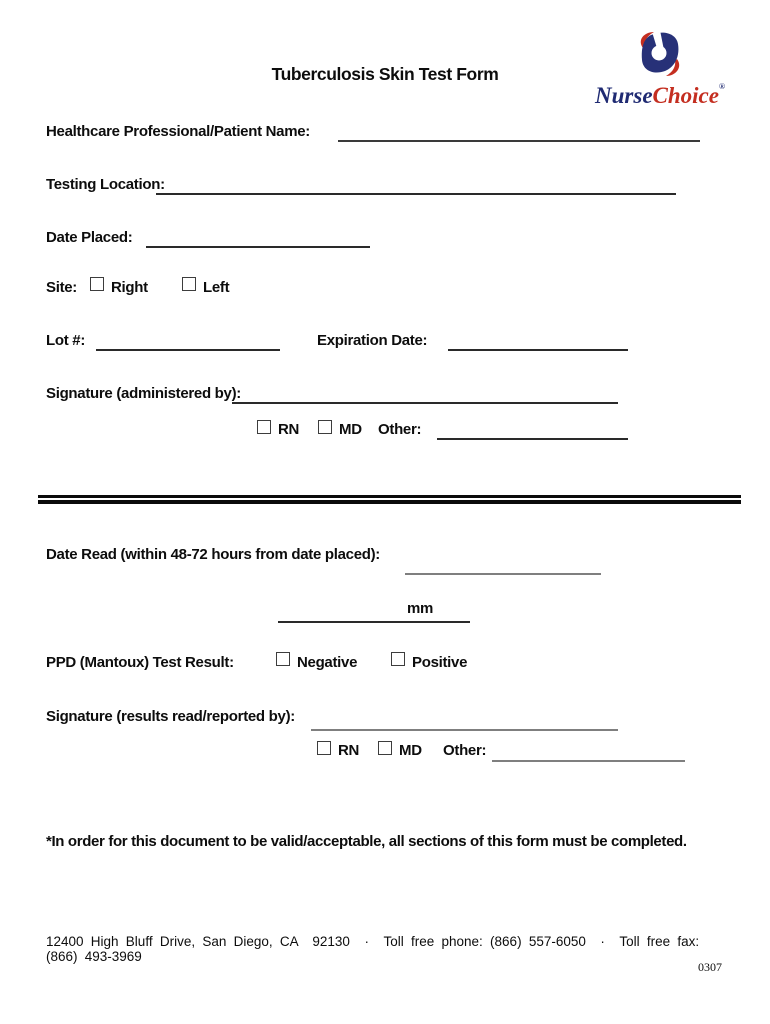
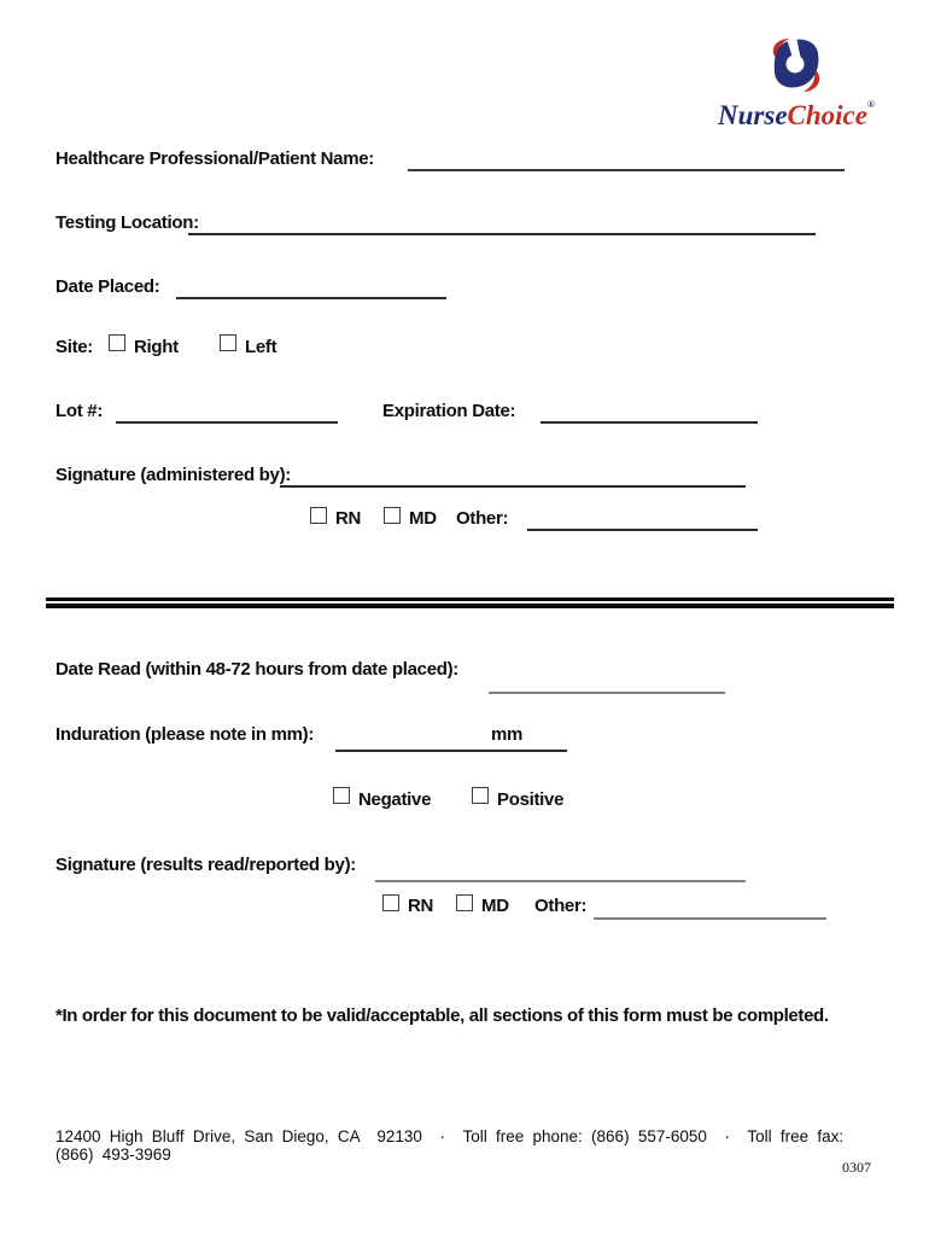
- Tuberculosis Skin Test Form
  NurseChoice®
  Healthcare Professional/Patient Name:
  Testing Location:
  Date Placed:
  Site:
  Right
  Left
  Lot #:
  Expiration Date:
  Signature (administered by):
  RN
  MD
  Other:
  Date Read (within 48-72 hours from date placed):
+ Induration (please note in mm):
  mm
- PPD (Mantoux) Test Result:
  Negative
  Positive
  Signature (results read/reported by):
  RN
  MD
  Other:
  *In order for this document to be valid/acceptable, all sections of this form must be completed.
  12400 High Bluff Drive, San Diego, CA 92130 · Toll free phone: (866) 557-6050 · Toll free fax: (866) 493-3969
  0307
